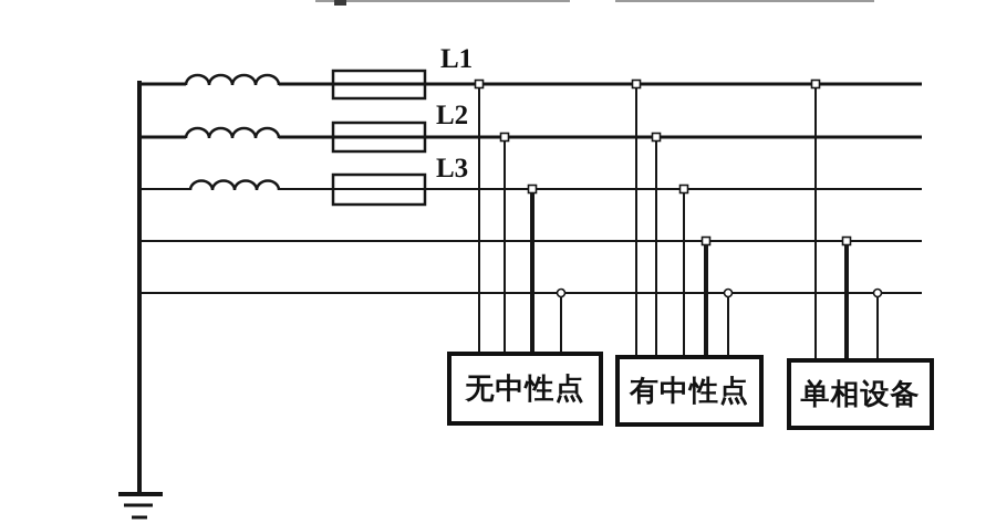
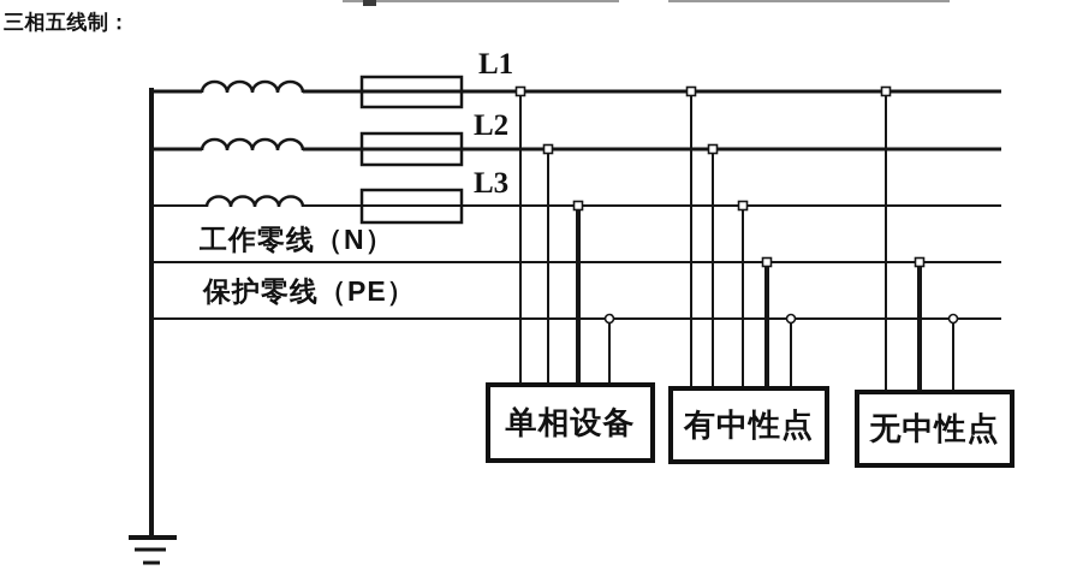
+ 三相五线制：
  L1
  L2
  L3
+ 工作零线（N）
+ 保护零线（PE）
- 无中性点
+ 单相设备
  有中性点
- 单相设备
+ 无中性点
